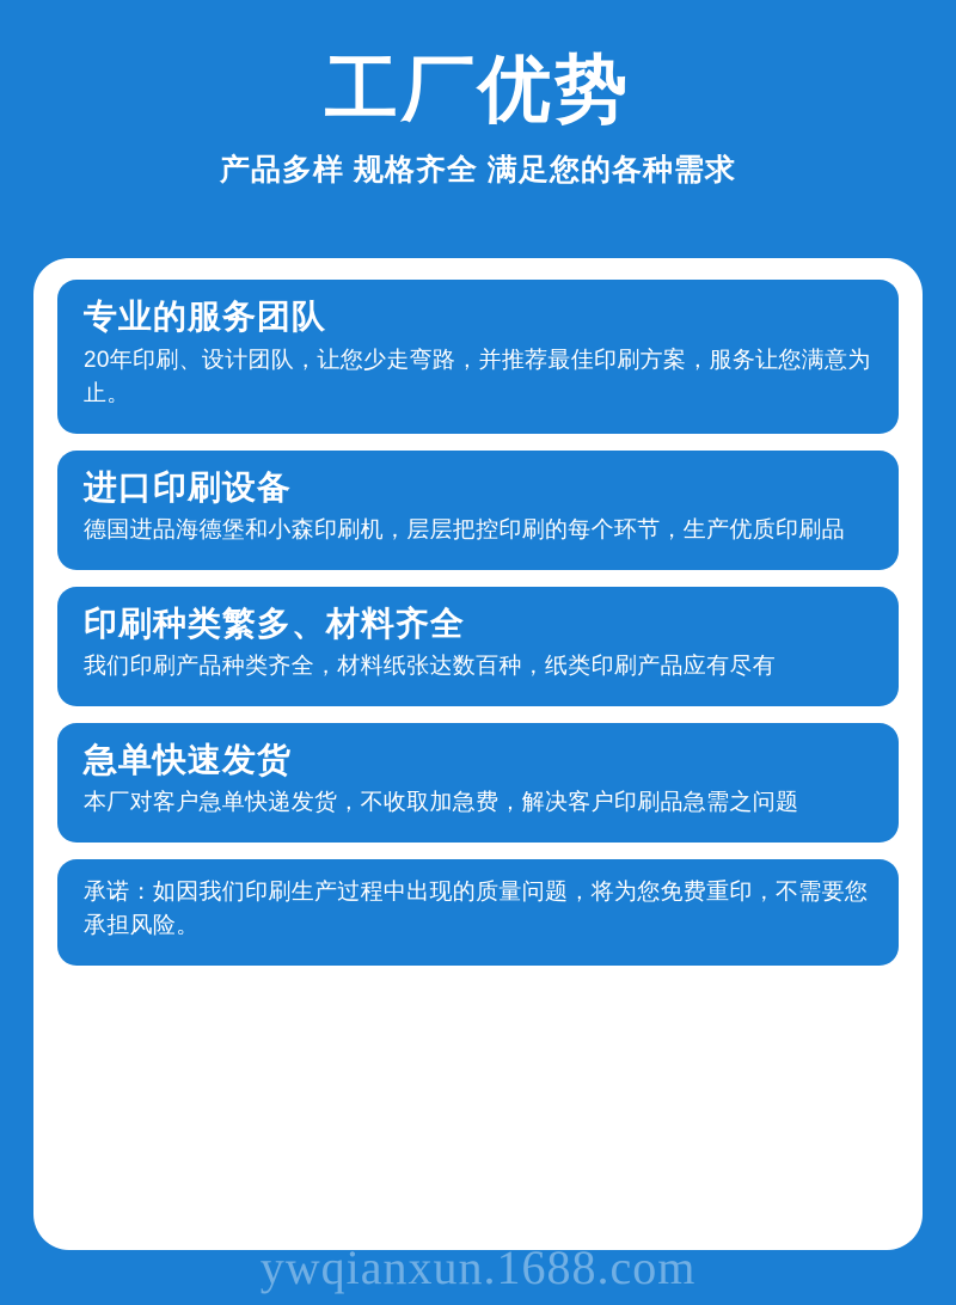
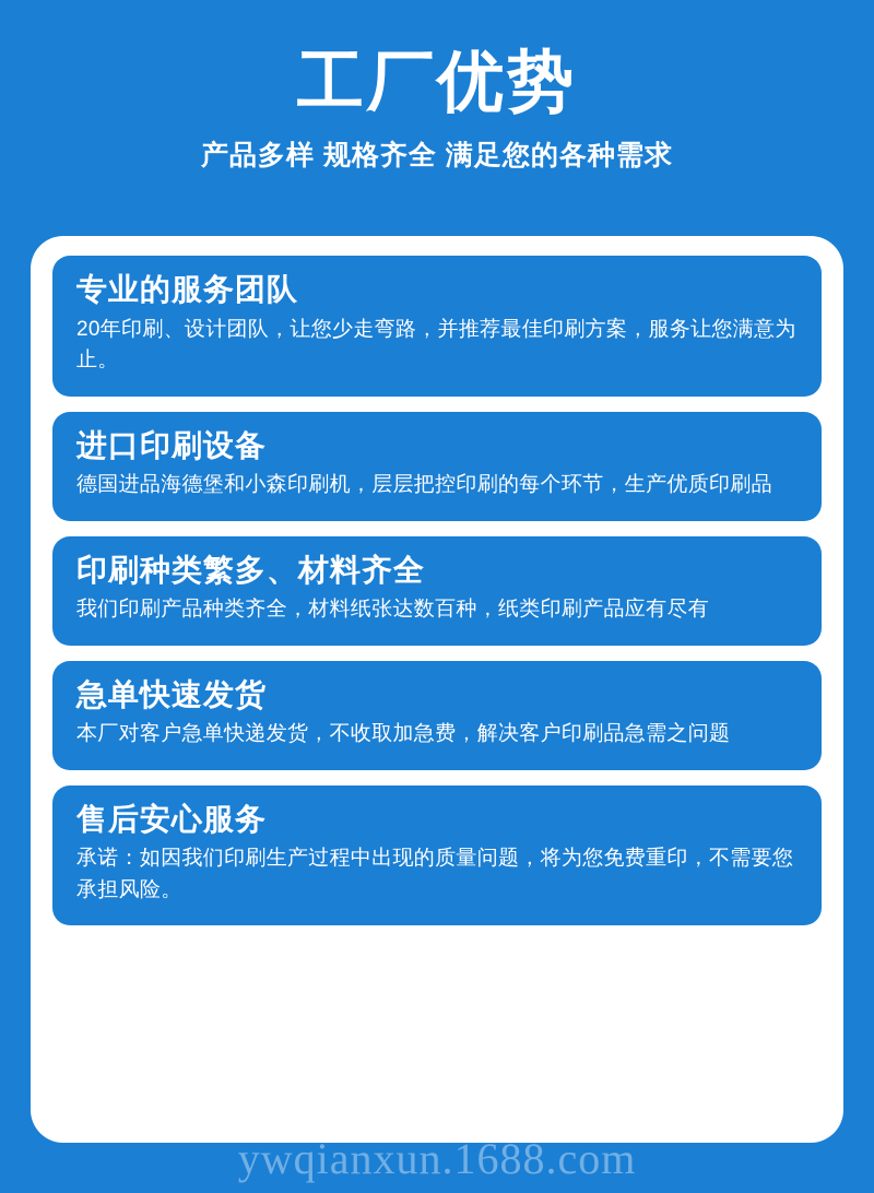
  工厂优势
  产品多样 规格齐全 满足您的各种需求
  专业的服务团队
  20年印刷、设计团队，让您少走弯路，并推荐最佳印刷方案，服务让您满意为止。
  进口印刷设备
  德国进品海德堡和小森印刷机，层层把控印刷的每个环节，生产优质印刷品
  印刷种类繁多、材料齐全
  我们印刷产品种类齐全，材料纸张达数百种，纸类印刷产品应有尽有
  急单快速发货
  本厂对客户急单快递发货，不收取加急费，解决客户印刷品急需之问题
+ 售后安心服务
  承诺：如因我们印刷生产过程中出现的质量问题，将为您免费重印，不需要您承担风险。
  ywqianxun.1688.com
